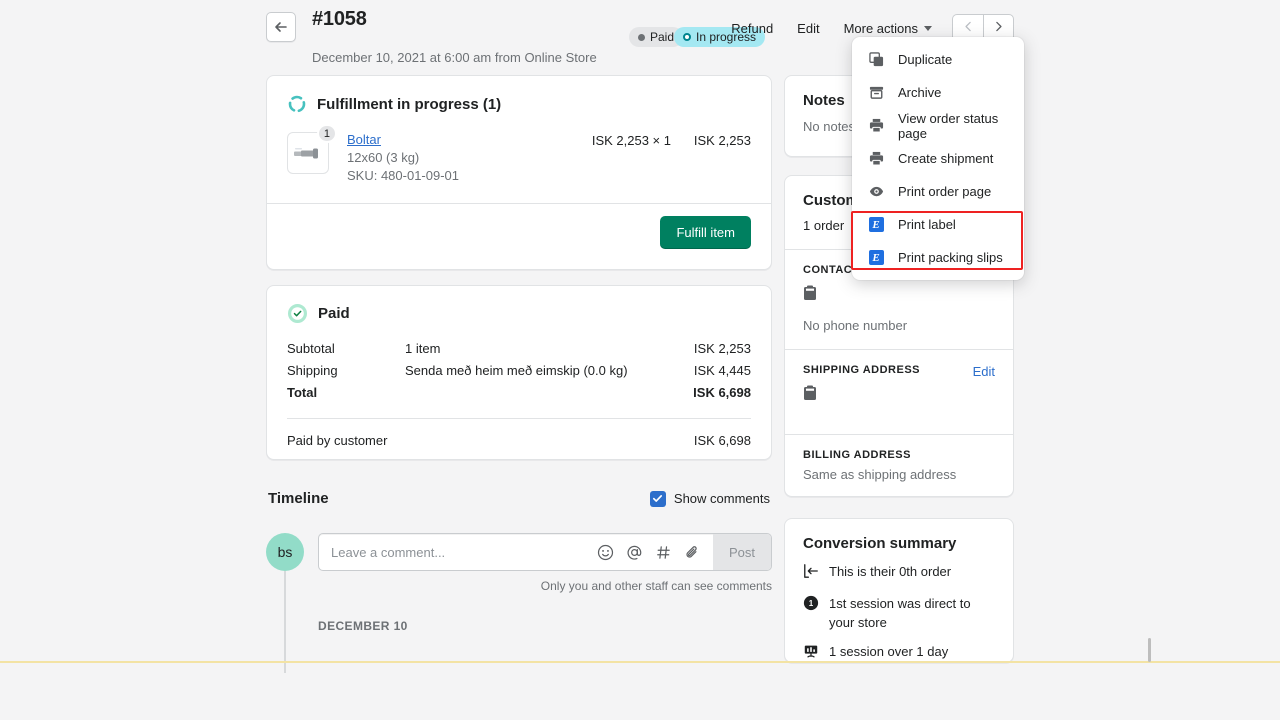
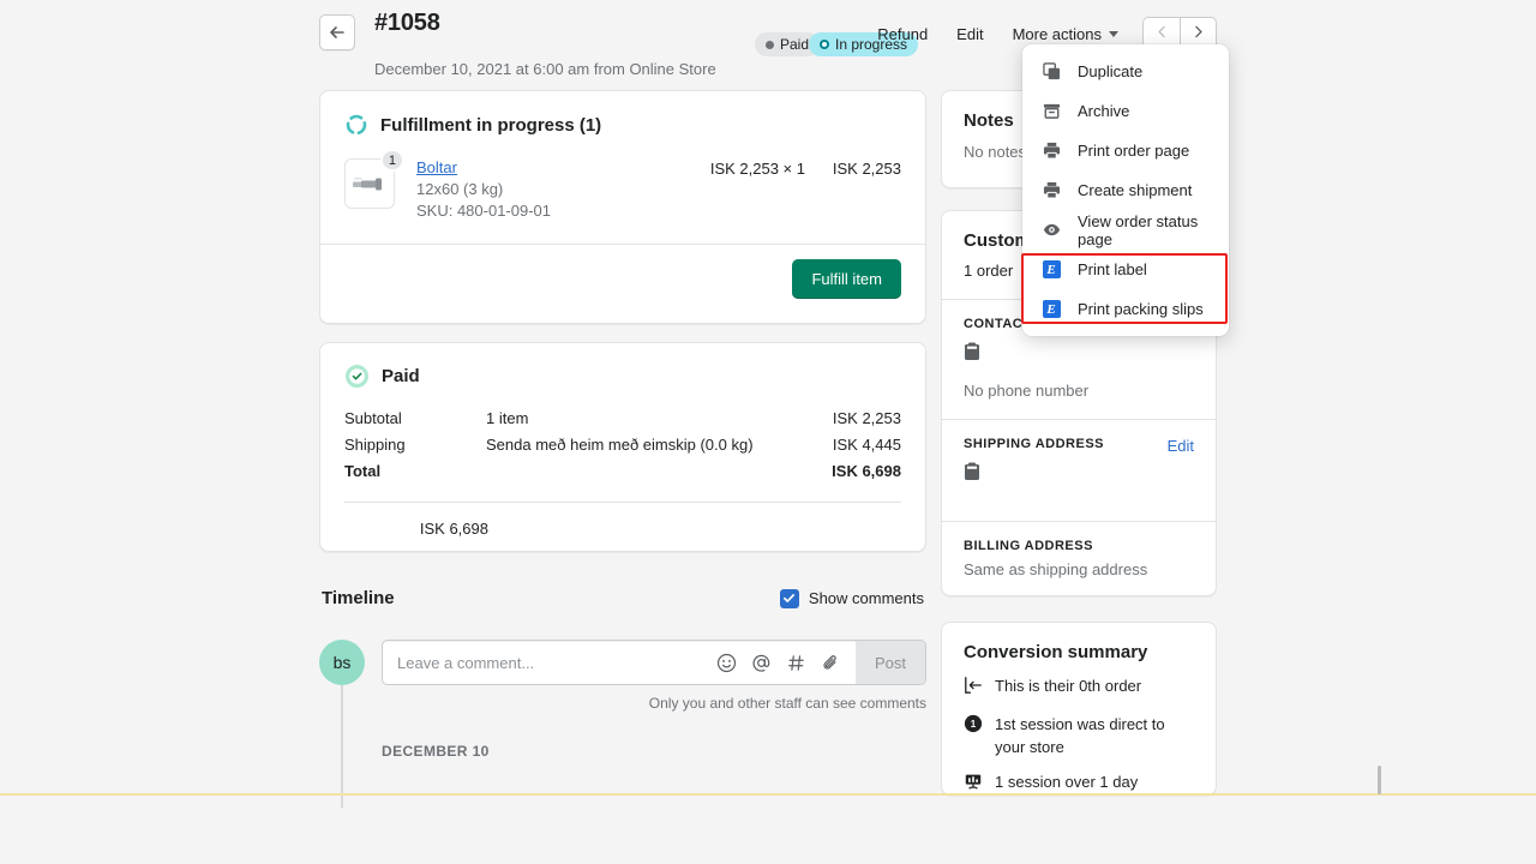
  #1058
  Paid
  In progress
  December 10, 2021 at 6:00 am from Online Store
  Refund
  Edit
  More actions
  Fulfillment in progress (1)
  1
  Boltar
  12x60 (3 kg)
  SKU: 480-01-09-01
  ISK 2,253 × 1
  ISK 2,253
  Fulfill item
  Paid
  Subtotal
  1 item
  ISK 2,253
  Shipping
  Senda með heim með eimskip (0.0 kg)
  ISK 4,445
  Total
  ISK 6,698
- Paid by customer
  ISK 6,698
  Timeline
  Show comments
  bs
  Leave a comment...
  Post
  Only you and other staff can see comments
  DECEMBER 10
  Notes
  No note
  1 order
  No phone number
  SHIPPING ADDRESS
  Edit
  BILLING ADDRESS
  Same as shipping address
  Conversion summary
  This is their 0th order
  1
  1st session was direct to your store
  1 session over 1 day
  Duplicate
  Archive
- View order status page
+ Print order page
  Create shipment
- Print order page
+ View order status page
  E
  Print label
  E
  Print packing slips
